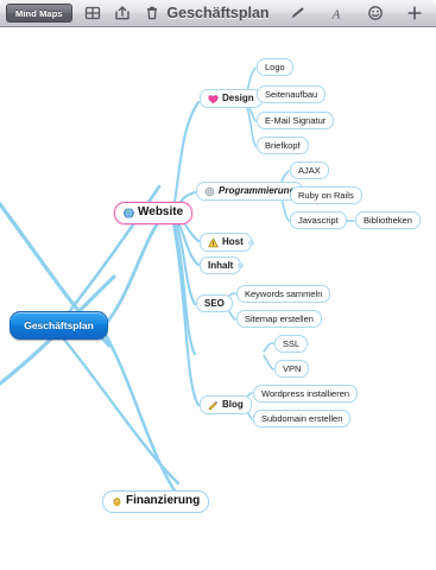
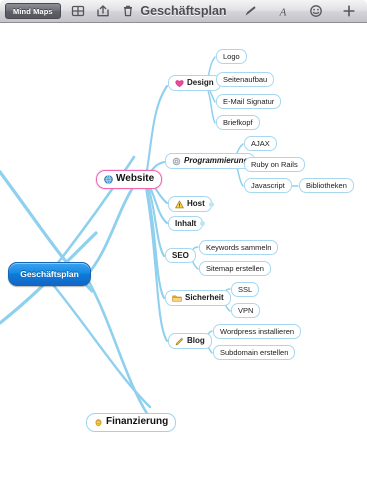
  Mind Maps
  Geschäftsplan
  A
  Geschäftsplan
  Website
  Finanzierung
  Design
  Programmierun
  Host
  Inhalt
  SEO
+ Sicherheit
  Blog
  Logo
  Seitenaufbau
  E-Mail Signatur
  Briefkopf
  AJAX
  Ruby on Rails
  Javascript
  Bibliotheken
  Keywords sammeln
  Sitemap erstellen
  SSL
  VPN
  Wordpress installieren
  Subdomain erstellen
